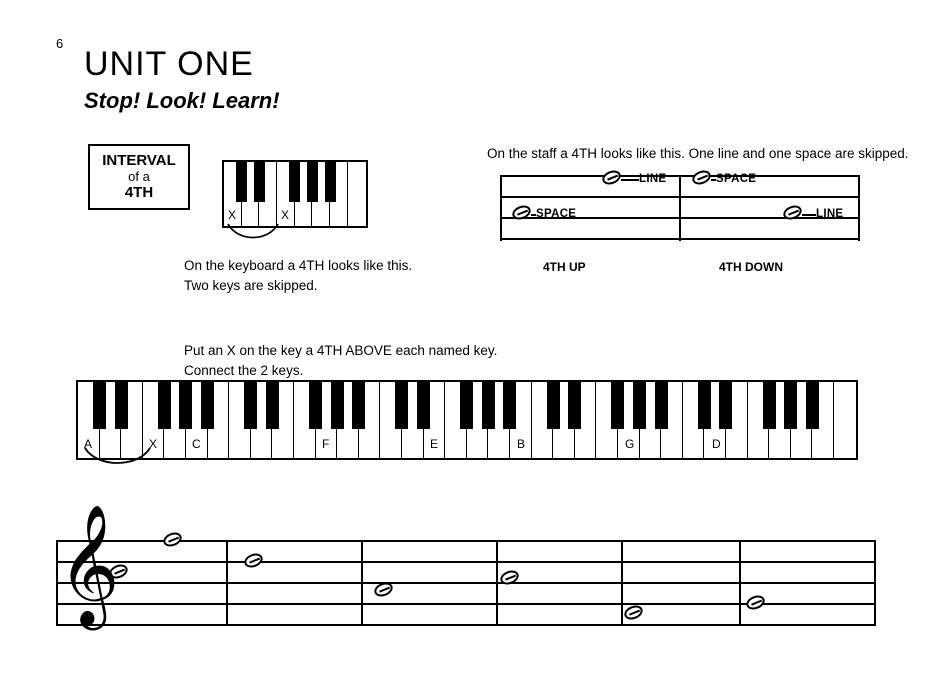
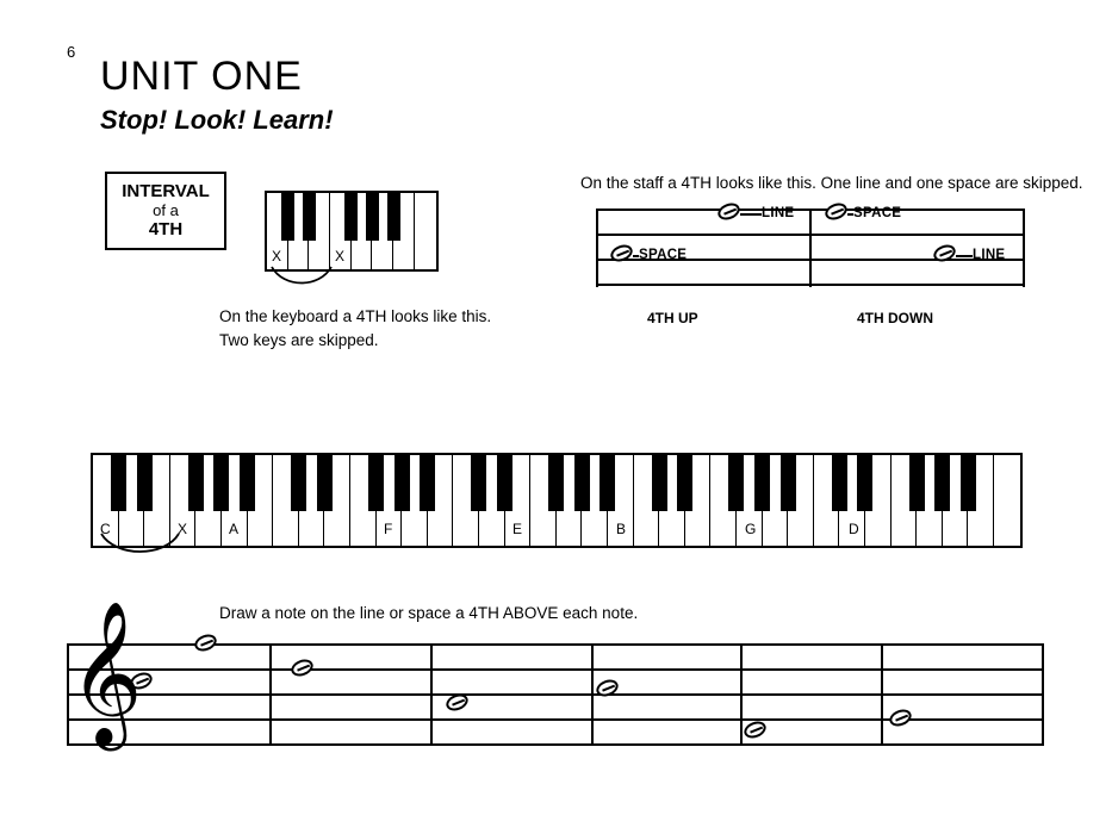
  6
  UNIT ONE
  Stop! Look! Learn!
  INTERVAL
  of a
  4TH
  X
  X
  On the keyboard a 4TH looks like this.
  Two keys are skipped.
  On the staff a 4TH looks like this. One line and one space are skipped.
  LINE
  SPACE
  SPACE
  LINE
  4TH UP
  4TH DOWN
- Put an X on the key a 4TH ABOVE each named key.
- Connect the 2 keys.
- A
+ C
  X
- C
+ A
  F
  E
  B
  G
  D
+ Draw a note on the line or space a 4TH ABOVE each note.
  𝄞
